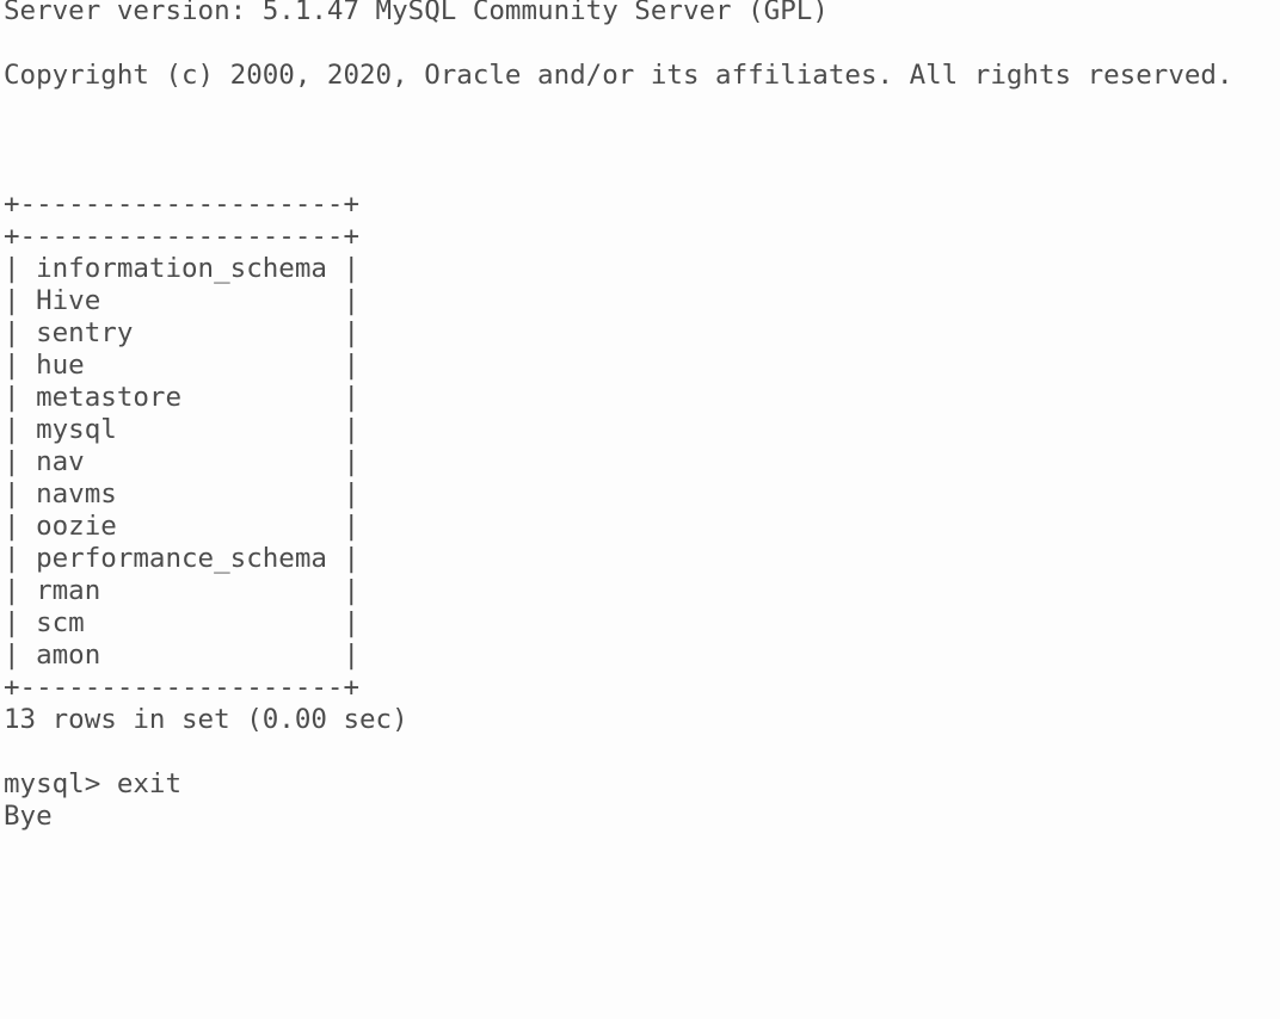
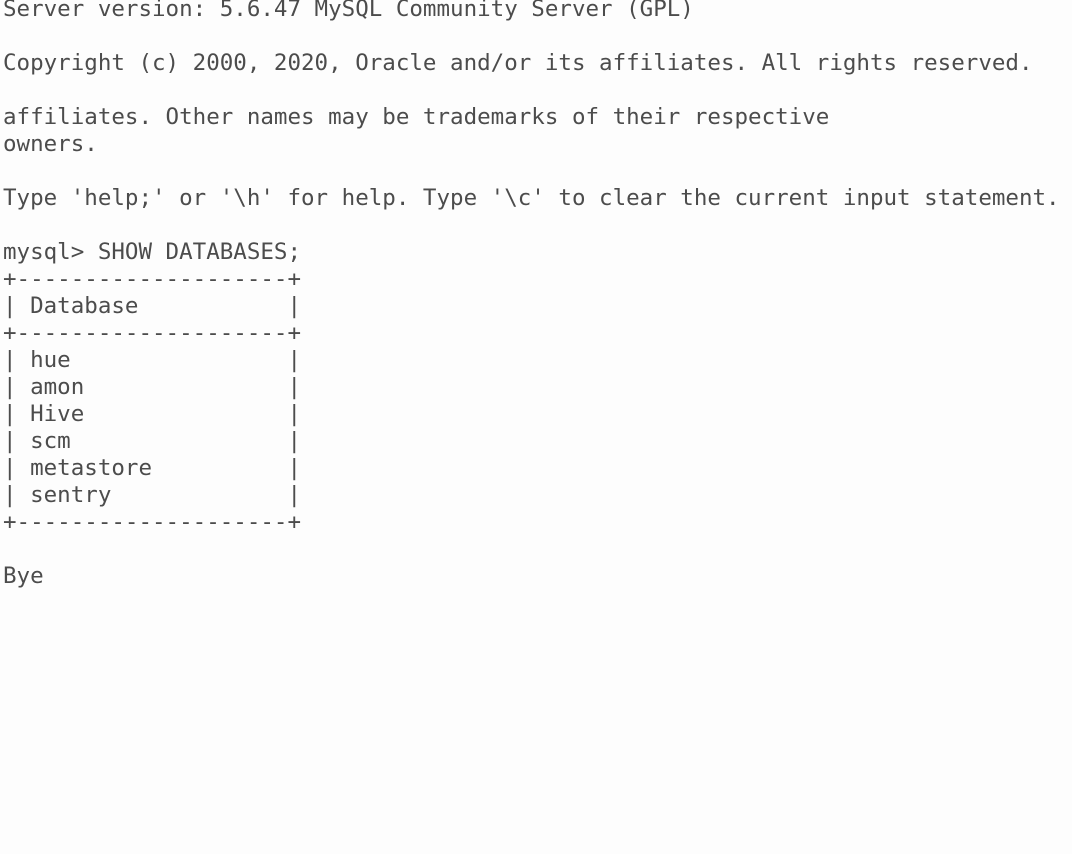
- Server version: 5.1.47 MySQL Community Server (GPL)
+ Server version: 5.6.47 MySQL Community Server (GPL)
  Copyright (c) 2000, 2020, Oracle and/or its affiliates. All rights reserved.
+ affiliates. Other names may be trademarks of their respective
+ owners.
+ Type 'help;' or '\h' for help. Type '\c' to clear the current input statement.
+ mysql> SHOW DATABASES;
  +--------------------+
+ | Database |
  +--------------------+
- | information_schema |
- | Hive |
+ | hue |
- | sentry |
+ | amon |
- | hue |
+ | Hive |
- | metastore |
+ | scm |
- | mysql |
- | nav |
- | navms |
- | oozie |
- | performance_schema |
- | rman |
- | scm |
+ | metastore |
- | amon |
+ | sentry |
  +--------------------+
- 13 rows in set (0.00 sec)
- mysql> exit
  Bye
